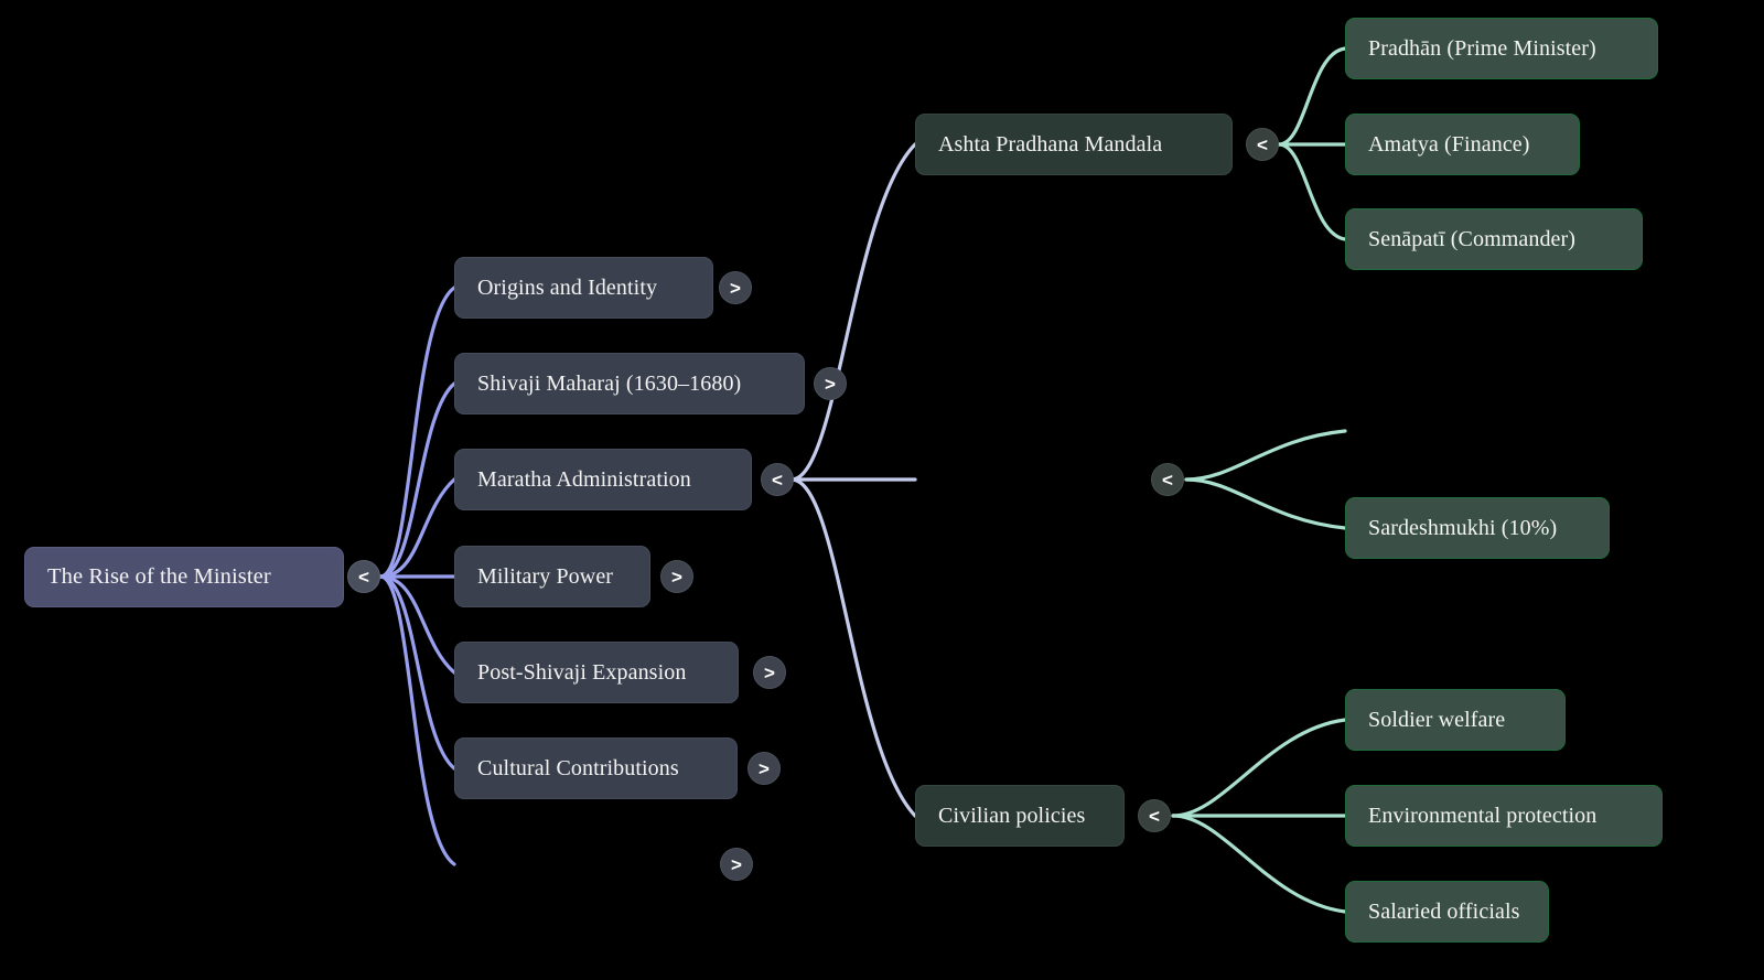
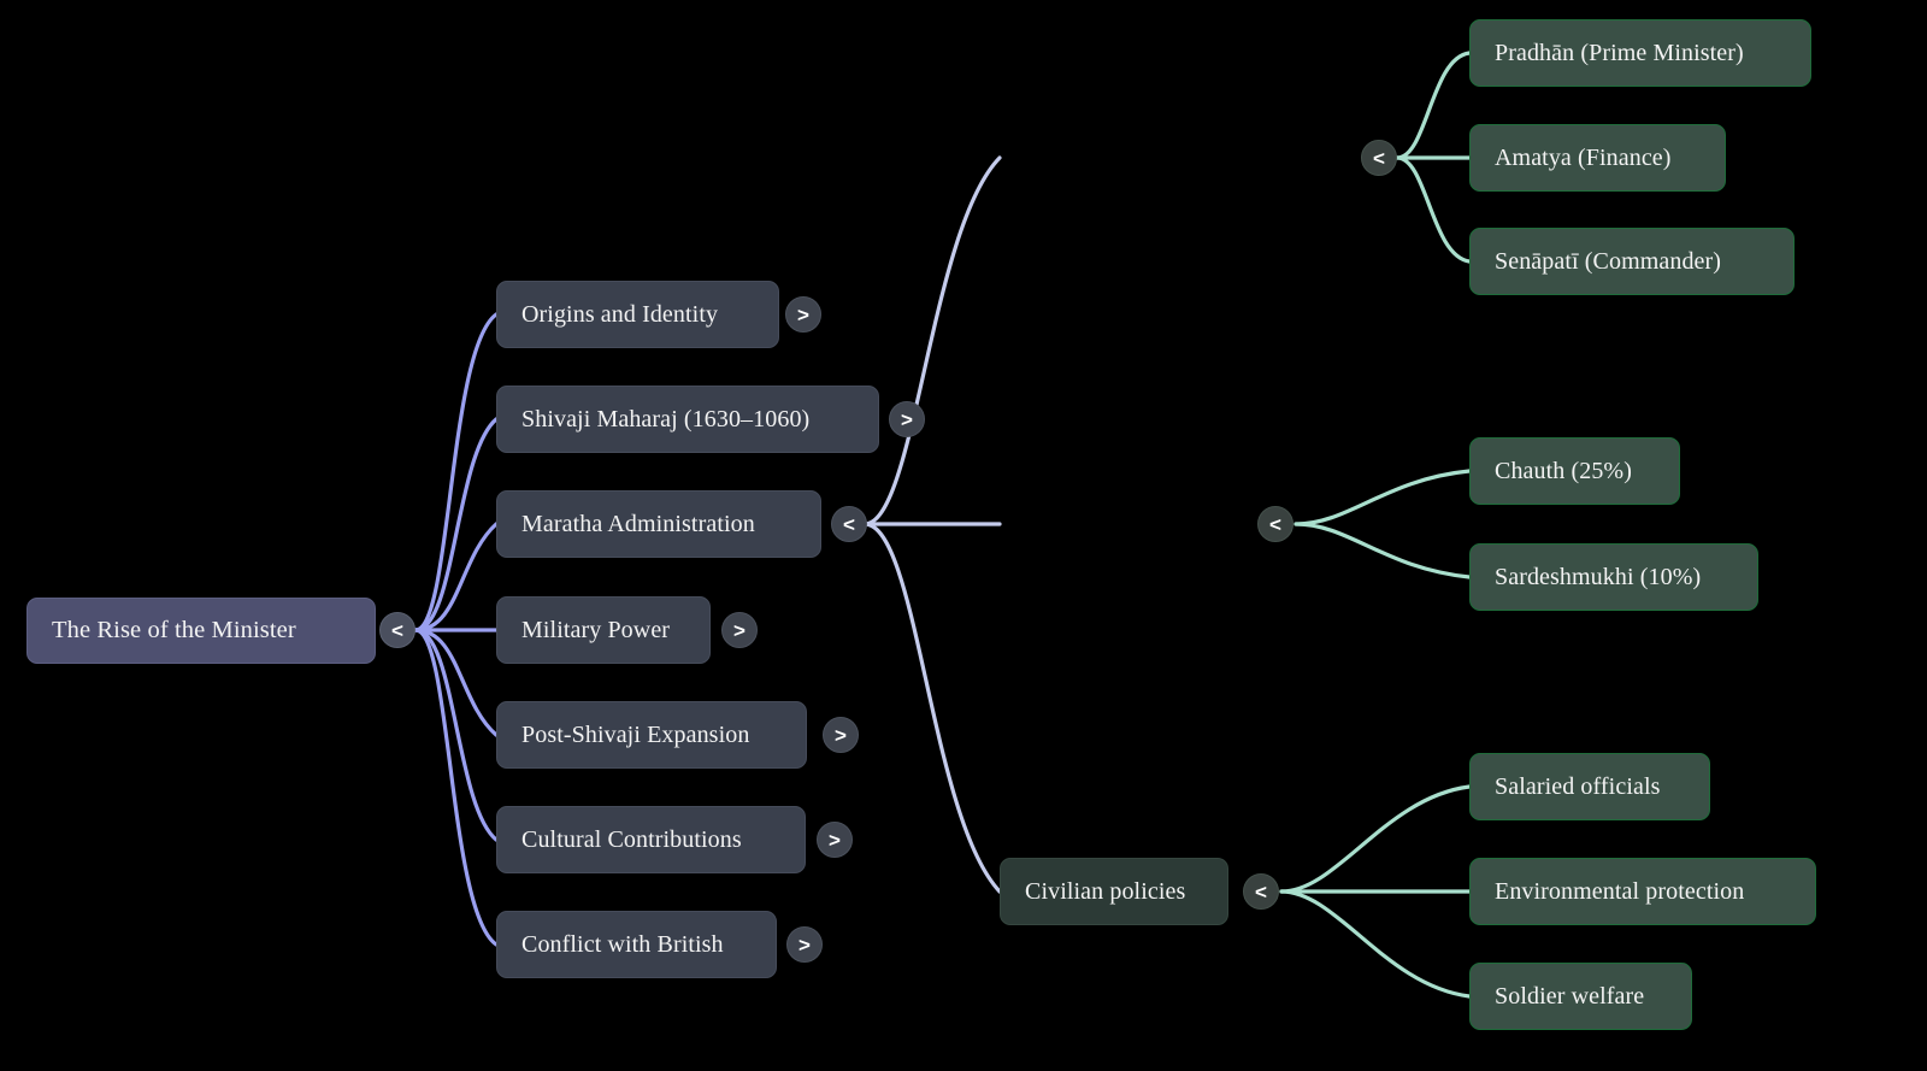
  The Rise of the Minister
  <
  Origins and Identity
  >
- Shivaji Maharaj (1630–1680)
+ Shivaji Maharaj (1630–1060)
  Maratha Administration
  <
  Military Power
  >
  Post-Shivaji Expansion
  >
  Cultural Contributions
  >
+ Conflict with British
  >
- Ashta Pradhana Mandala
  >
  <
  <
  Civilian policies
  <
  Pradhān (Prime Minister)
  Amatya (Finance)
  Senāpatī (Commander)
+ Chauth (25%)
  Sardeshmukhi (10%)
- Soldier welfare
+ Salaried officials
  Environmental protection
- Salaried officials
+ Soldier welfare
